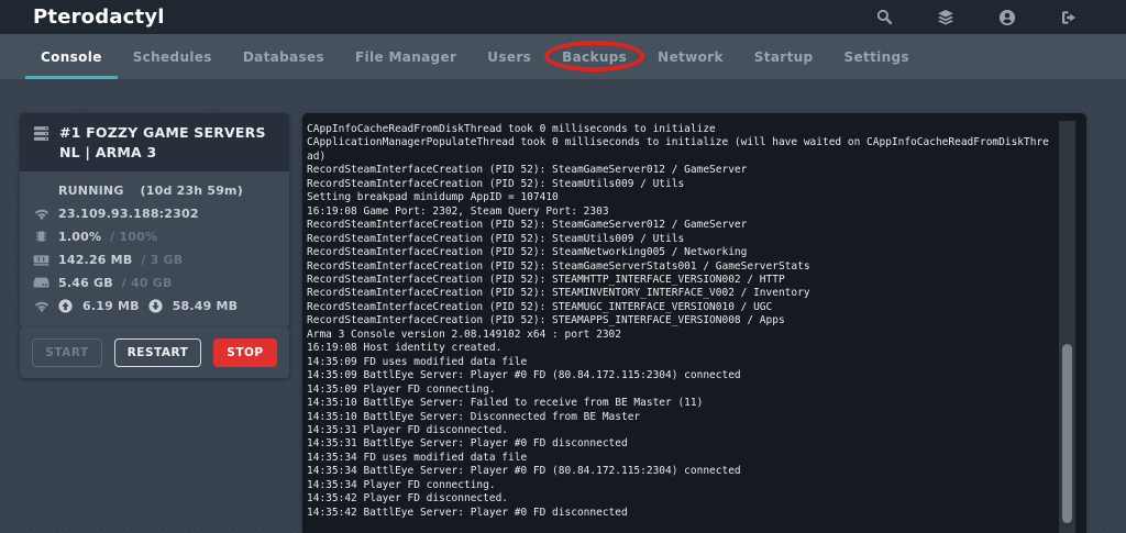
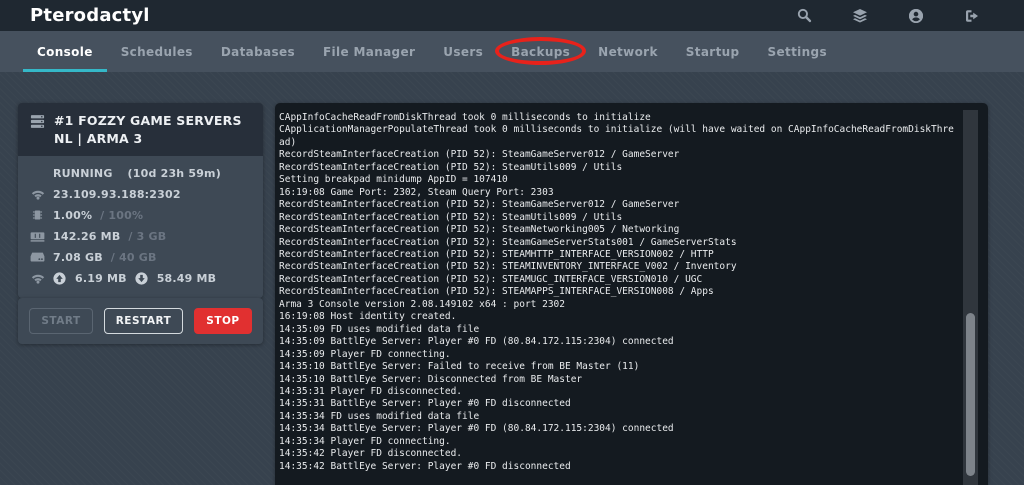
  Pterodactyl
  Console
  Schedules
  Databases
  File Manager
  Users
  Backups
  Network
  Startup
  Settings
  #1 FOZZY GAME SERVERS NL | ARMA 3
  RUNNING
  (10d 23h 59m)
  23.109.93.188:2302
  1.00%
  / 100%
  142.26 MB
  / 3 GB
- 5.46 GB
+ 7.08 GB
  / 40 GB
  6.19 MB
  58.49 MB
  START
  RESTART
  STOP
  CAppInfoCacheReadFromDiskThread took 0 milliseconds to initialize
  CApplicationManagerPopulateThread took 0 milliseconds to initialize (will have waited on CAppInfoCacheReadFromDiskThread)
  RecordSteamInterfaceCreation (PID 52): SteamGameServer012 / GameServer
  RecordSteamInterfaceCreation (PID 52): SteamUtils009 / Utils
  Setting breakpad minidump AppID = 107410
  16:19:08 Game Port: 2302, Steam Query Port: 2303
  RecordSteamInterfaceCreation (PID 52): SteamGameServer012 / GameServer
  RecordSteamInterfaceCreation (PID 52): SteamUtils009 / Utils
  RecordSteamInterfaceCreation (PID 52): SteamNetworking005 / Networking
  RecordSteamInterfaceCreation (PID 52): SteamGameServerStats001 / GameServerStats
  RecordSteamInterfaceCreation (PID 52): STEAMHTTP_INTERFACE_VERSION002 / HTTP
  RecordSteamInterfaceCreation (PID 52): STEAMINVENTORY_INTERFACE_V002 / Inventory
  RecordSteamInterfaceCreation (PID 52): STEAMUGC_INTERFACE_VERSION010 / UGC
  RecordSteamInterfaceCreation (PID 52): STEAMAPPS_INTERFACE_VERSION008 / Apps
  Arma 3 Console version 2.08.149102 x64 : port 2302
  16:19:08 Host identity created.
  14:35:09 FD uses modified data file
  14:35:09 BattlEye Server: Player #0 FD (80.84.172.115:2304) connected
  14:35:09 Player FD connecting.
  14:35:10 BattlEye Server: Failed to receive from BE Master (11)
  14:35:10 BattlEye Server: Disconnected from BE Master
  14:35:31 Player FD disconnected.
  14:35:31 BattlEye Server: Player #0 FD disconnected
  14:35:34 FD uses modified data file
  14:35:34 BattlEye Server: Player #0 FD (80.84.172.115:2304) connected
  14:35:34 Player FD connecting.
  14:35:42 Player FD disconnected.
  14:35:42 BattlEye Server: Player #0 FD disconnected
